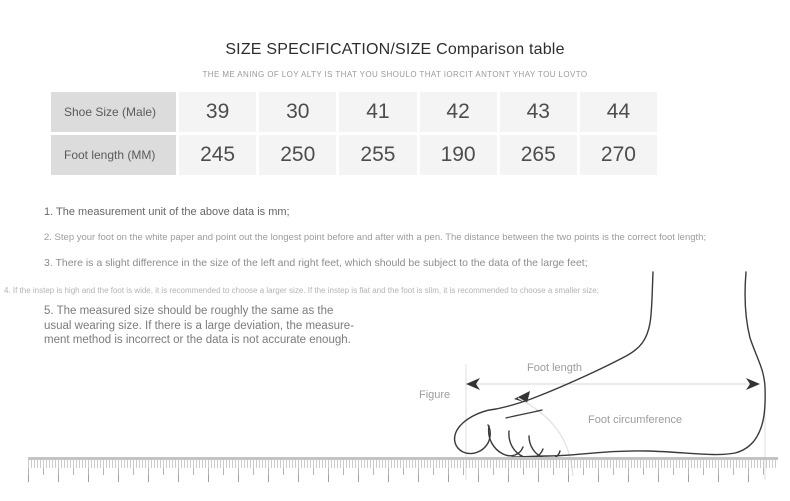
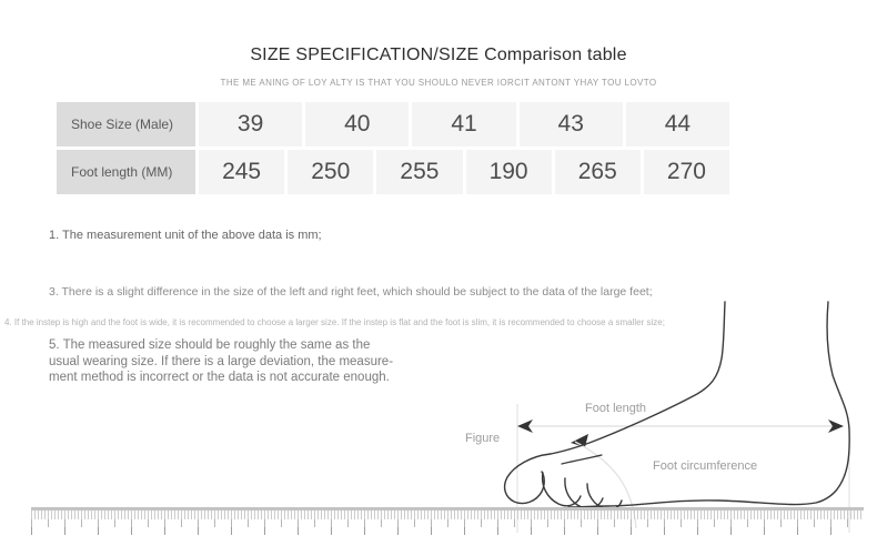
  SIZE SPECIFICATION/SIZE Comparison table
- THE ME ANING OF LOY ALTY IS THAT YOU SHOULO THAT IORCIT ANTONT YHAY TOU LOVTO
+ THE ME ANING OF LOY ALTY IS THAT YOU SHOULO NEVER IORCIT ANTONT YHAY TOU LOVTO
  Shoe Size (Male)
  39
- 30
+ 40
  41
- 42
  43
  44
  Foot length (MM)
  245
  250
  255
  190
  265
  270
  1. The measurement unit of the above data is mm;
- 2. Step your foot on the white paper and point out the longest point before and after with a pen. The distance between the two points is the correct foot length;
  3. There is a slight difference in the size of the left and right feet, which should be subject to the data of the large feet;
  4. If the instep is high and the foot is wide, it is recommended to choose a larger size. If the instep is flat and the foot is slim, it is recommended to choose a smaller size;
  5. The measured size should be roughly the same as the
  usual wearing size. If there is a large deviation, the measure-
  ment method is incorrect or the data is not accurate enough.
  Figure
  Foot length
  Foot circumference
